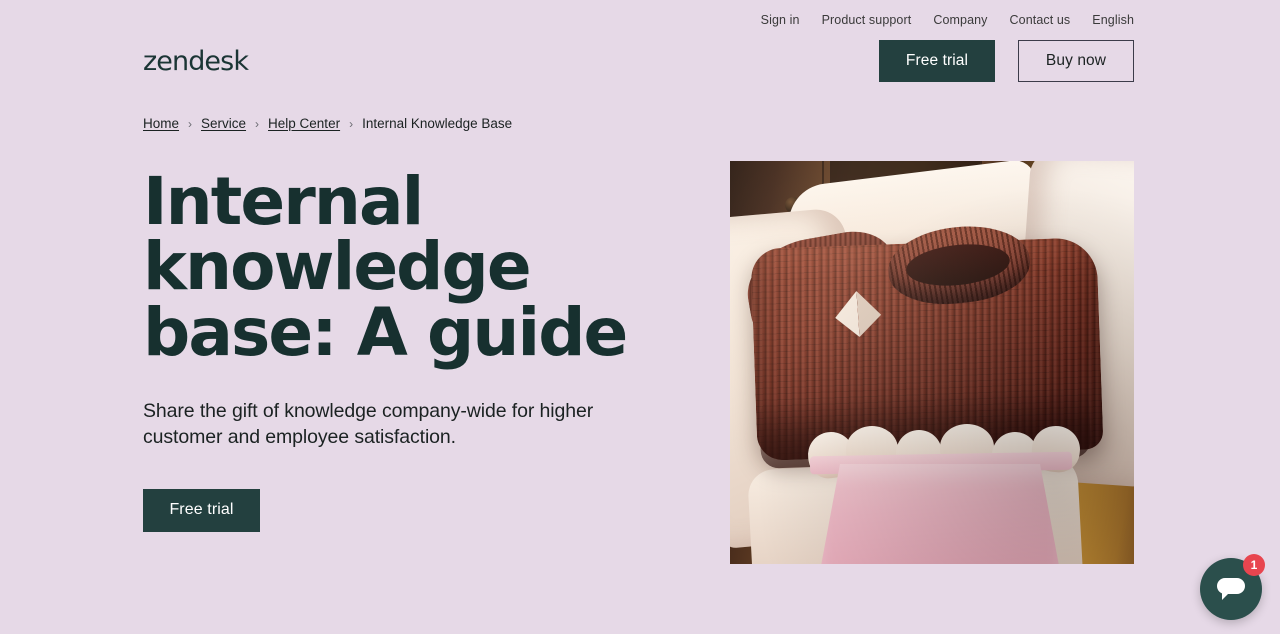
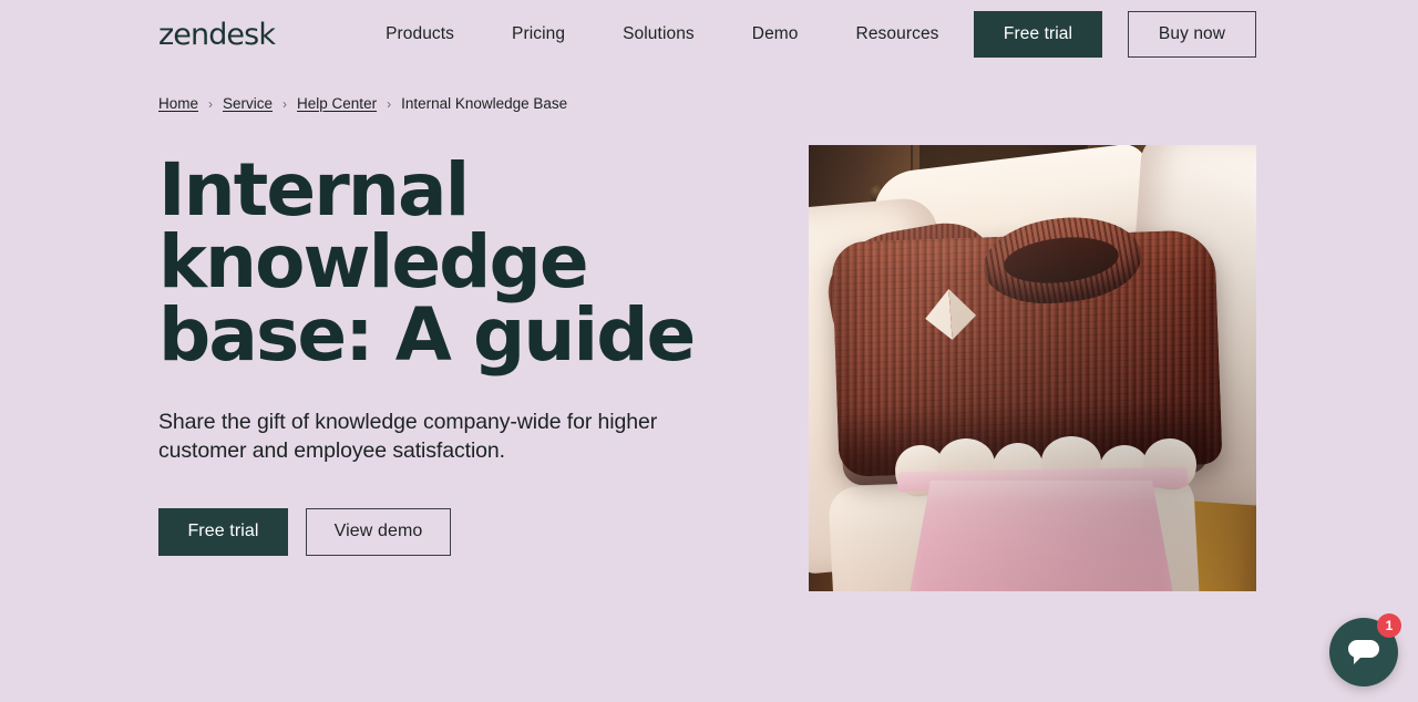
- Sign in
- Product support
- Company
- Contact us
- English
  zendesk
+ Products
+ Pricing
+ Solutions
+ Demo
+ Resources
  Free trial
  Buy now
  Home
  ›
  Service
  ›
  Help Center
  ›
  Internal Knowledge Base
  Internal knowledge base: A guide
  Share the gift of knowledge company-wide for higher customer and employee satisfaction.
  Free trial
+ View demo
  1
